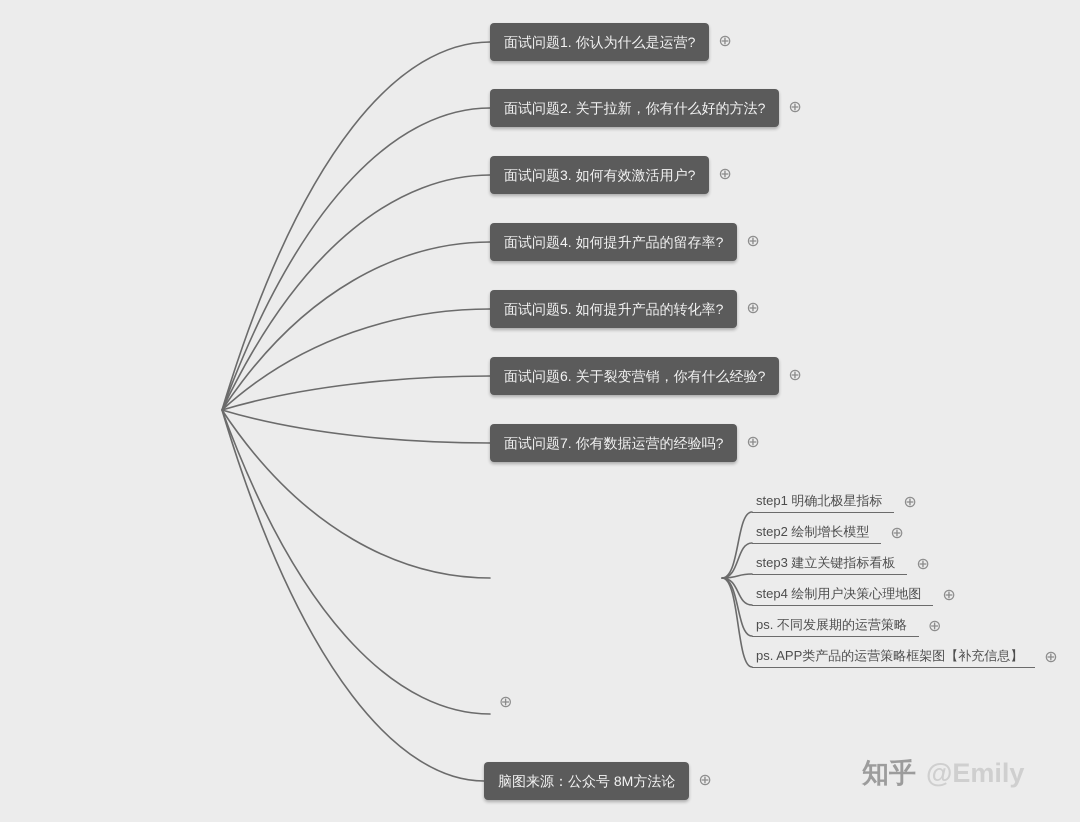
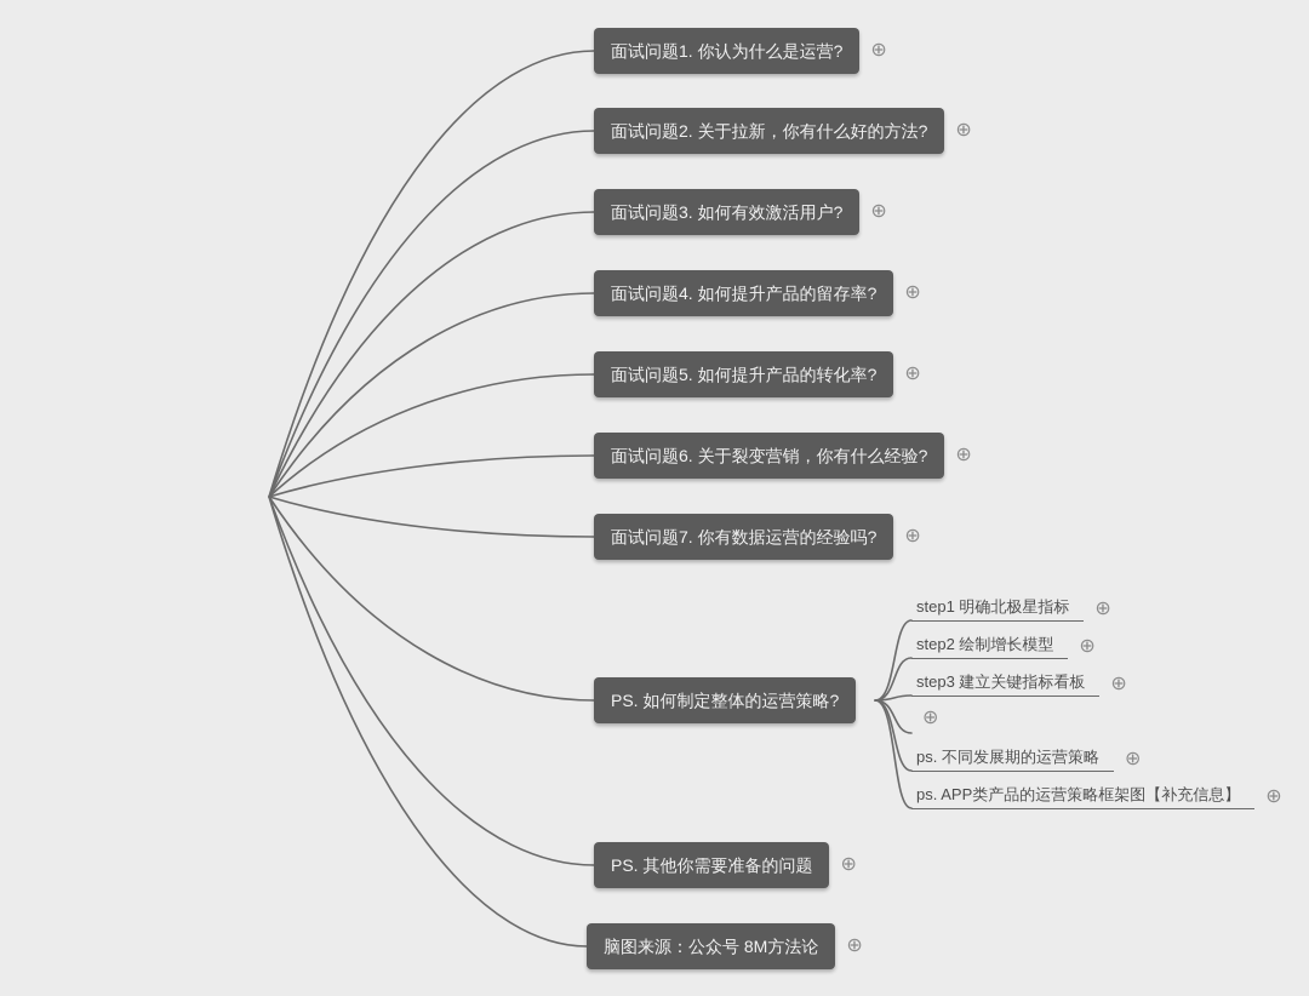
  面试问题1. 你认为什么是运营?
  ⊕
  面试问题2. 关于拉新，你有什么好的方法?
  ⊕
  面试问题3. 如何有效激活用户?
  ⊕
  面试问题4. 如何提升产品的留存率?
  ⊕
  面试问题5. 如何提升产品的转化率?
  ⊕
  面试问题6. 关于裂变营销，你有什么经验?
  ⊕
  面试问题7. 你有数据运营的经验吗?
  ⊕
+ PS. 如何制定整体的运营策略?
+ PS. 其他你需要准备的问题
  ⊕
  脑图来源：公众号 8M方法论
  ⊕
  step1 明确北极星指标
  ⊕
  step2 绘制增长模型
  ⊕
  step3 建立关键指标看板
  ⊕
- step4 绘制用户决策心理地图
  ⊕
  ps. 不同发展期的运营策略
  ⊕
  ps. APP类产品的运营策略框架图【补充信息】
  ⊕
- 知乎 @Emily
